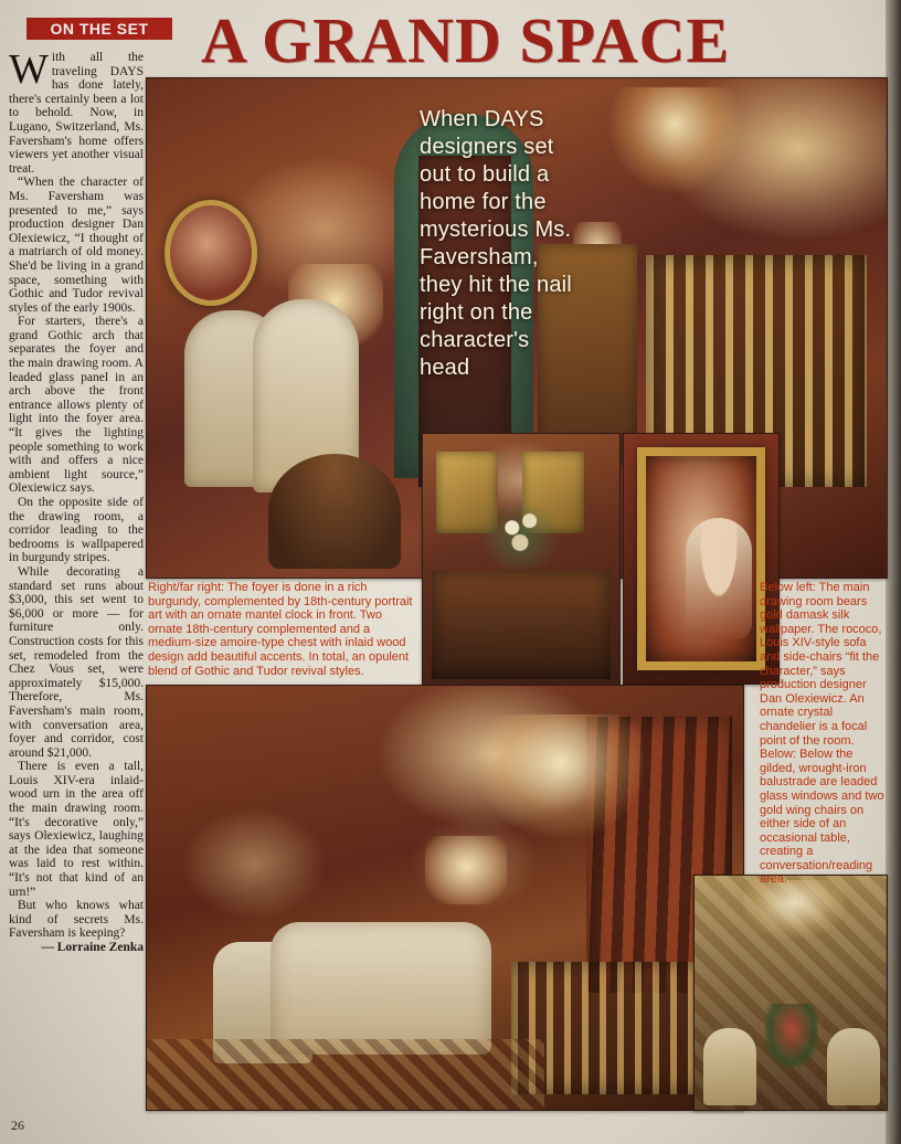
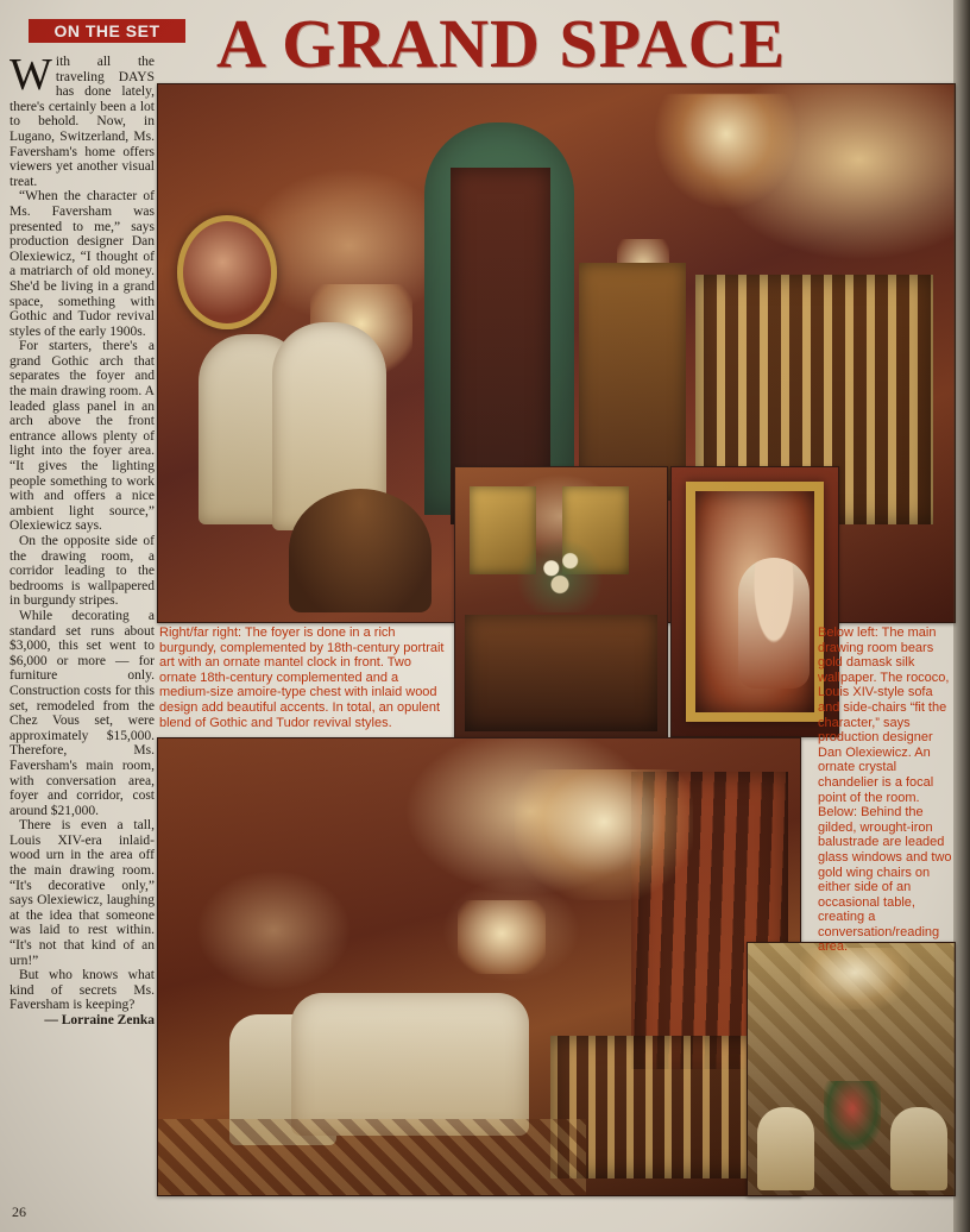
- When DAYS designers set out to build a home for the mysterious Ms. Faversham, they hit the nail right on the character's head
  Right/far right: The foyer is done in a rich burgundy, complemented by 18th-century portrait art with an ornate mantel clock in front. Two ornate 18th-century complemented and a medium-size amoire-type chest with inlaid wood design add beautiful accents. In total, an opulent blend of Gothic and Tudor revival styles.
- Below left: The main drawing room bears gold damask silk wallpaper. The rococo, Louis XIV-style sofa and side-chairs “fit the character,” says production designer Dan Olexiewicz. An ornate crystal chandelier is a focal point of the room. Below: Below the gilded, wrought-iron balustrade are leaded glass windows and two gold wing chairs on either side of an occasional table, creating a conversation/reading area.
+ Below left: The main drawing room bears gold damask silk wallpaper. The rococo, Louis XIV-style sofa and side-chairs “fit the character,” says production designer Dan Olexiewicz. An ornate crystal chandelier is a focal point of the room. Below: Behind the gilded, wrought-iron balustrade are leaded glass windows and two gold wing chairs on either side of an occasional table, creating a conversation/reading area.
